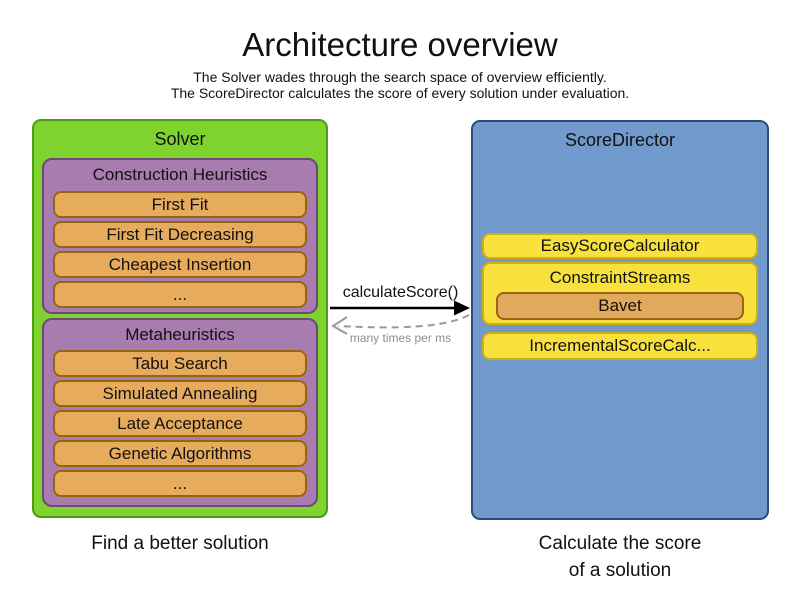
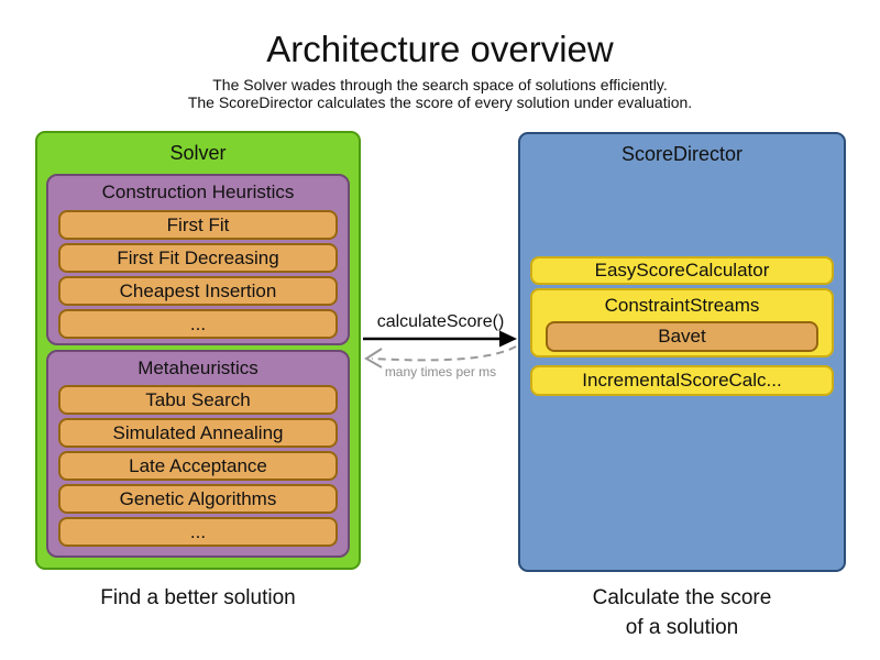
  Architecture overview
- The Solver wades through the search space of overview efficiently.
+ The Solver wades through the search space of solutions efficiently.
  The ScoreDirector calculates the score of every solution under evaluation.
  Solver
  Construction Heuristics
  First Fit
  First Fit Decreasing
  Cheapest Insertion
  ...
  Metaheuristics
  Tabu Search
  Simulated Annealing
  Late Acceptance
  Genetic Algorithms
  ...
  ScoreDirector
  EasyScoreCalculator
  ConstraintStreams
  Bavet
  IncrementalScoreCalc...
  calculateScore()
  many times per ms
  Find a better solution
  Calculate the score
  of a solution
